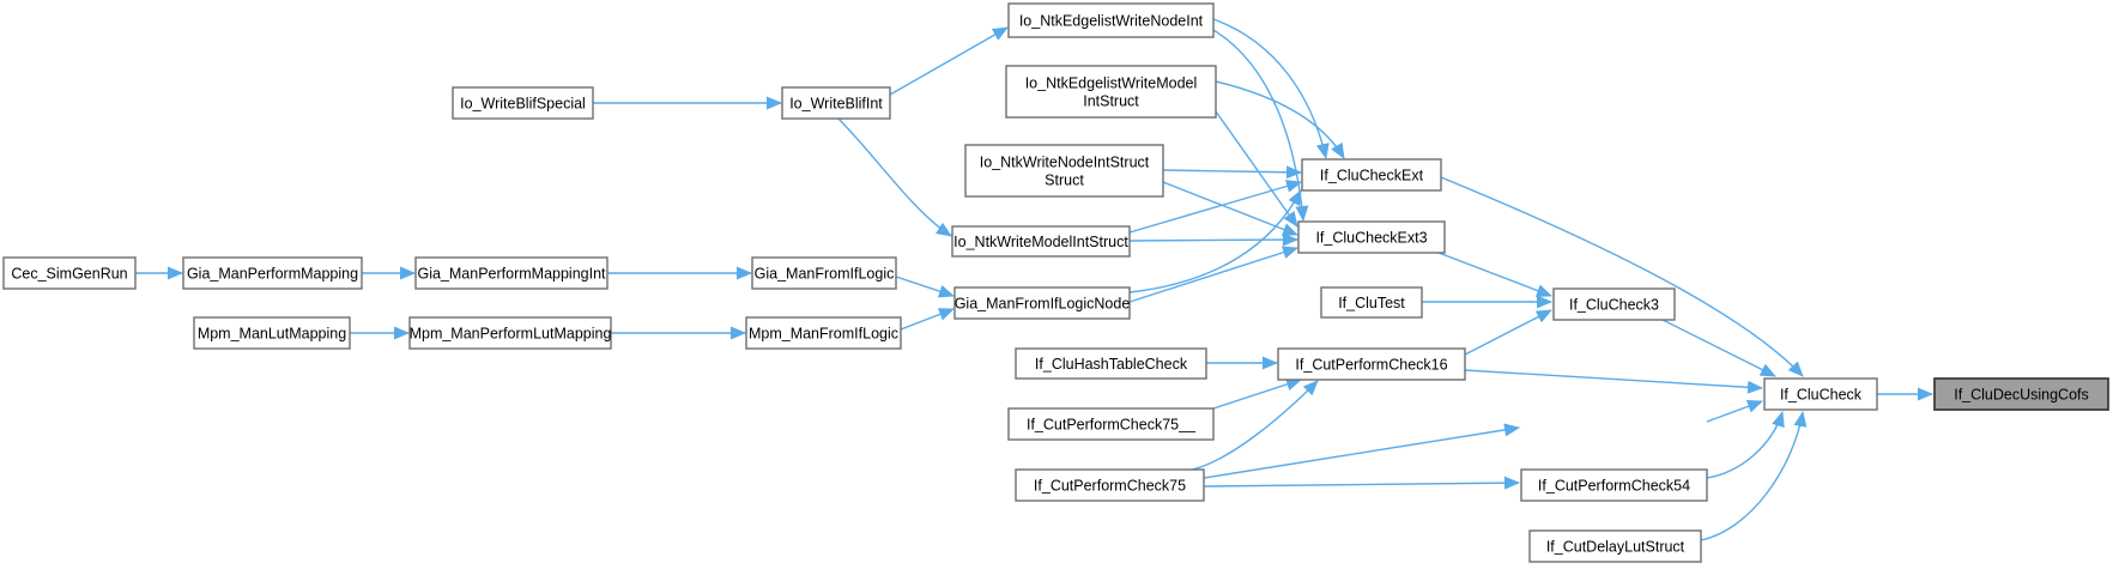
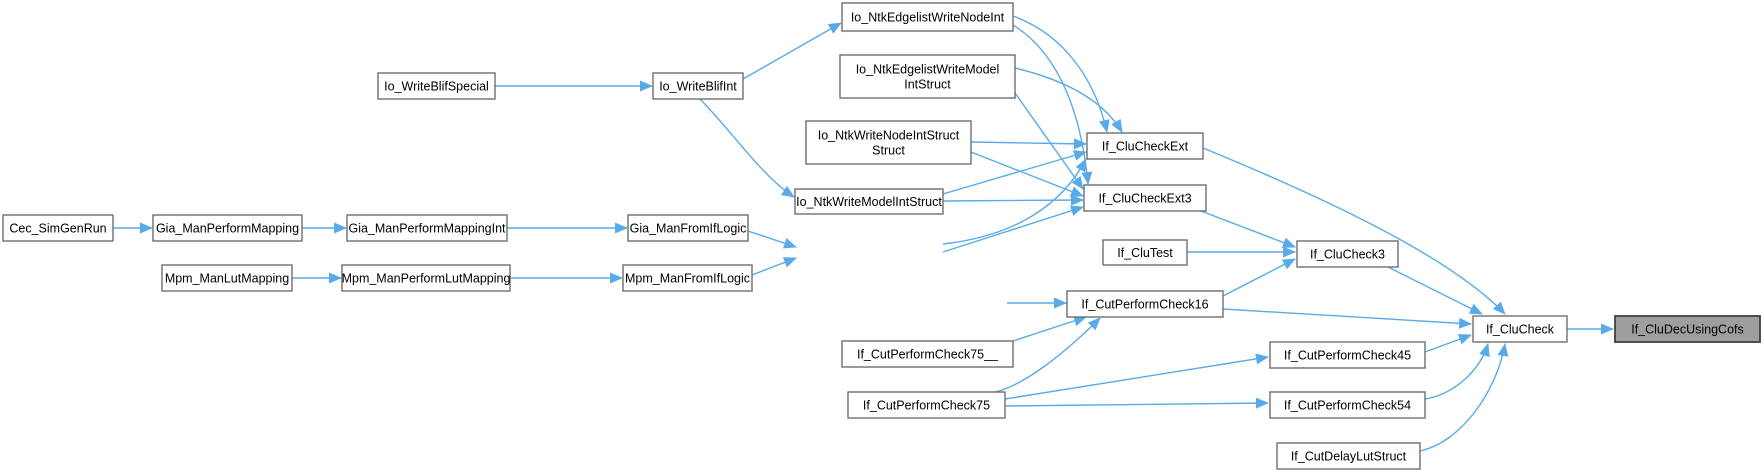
  Cec_SimGenRun
  Gia_ManPerformMapping
  Gia_ManPerformMappingInt
  Gia_ManFromIfLogic
  Mpm_ManLutMapping
  Mpm_ManPerformLutMapping
  Mpm_ManFromIfLogic
  Io_WriteBlifSpecial
  Io_WriteBlifInt
  Io_NtkEdgelistWriteNodeInt
  Io_NtkEdgelistWriteModel IntStruct
  Io_NtkWriteNodeIntStruct Struct
  Io_NtkWriteModelIntStruct
- Gia_ManFromIfLogicNode
  If_CluCheckExt
  If_CluCheckExt3
  If_CluTest
  If_CluCheck3
- If_CluHashTableCheck
  If_CutPerformCheck16
  If_CutPerformCheck75__
  If_CutPerformCheck75
+ If_CutPerformCheck45
  If_CutPerformCheck54
  If_CutDelayLutStruct
  If_CluCheck
  If_CluDecUsingCofs
